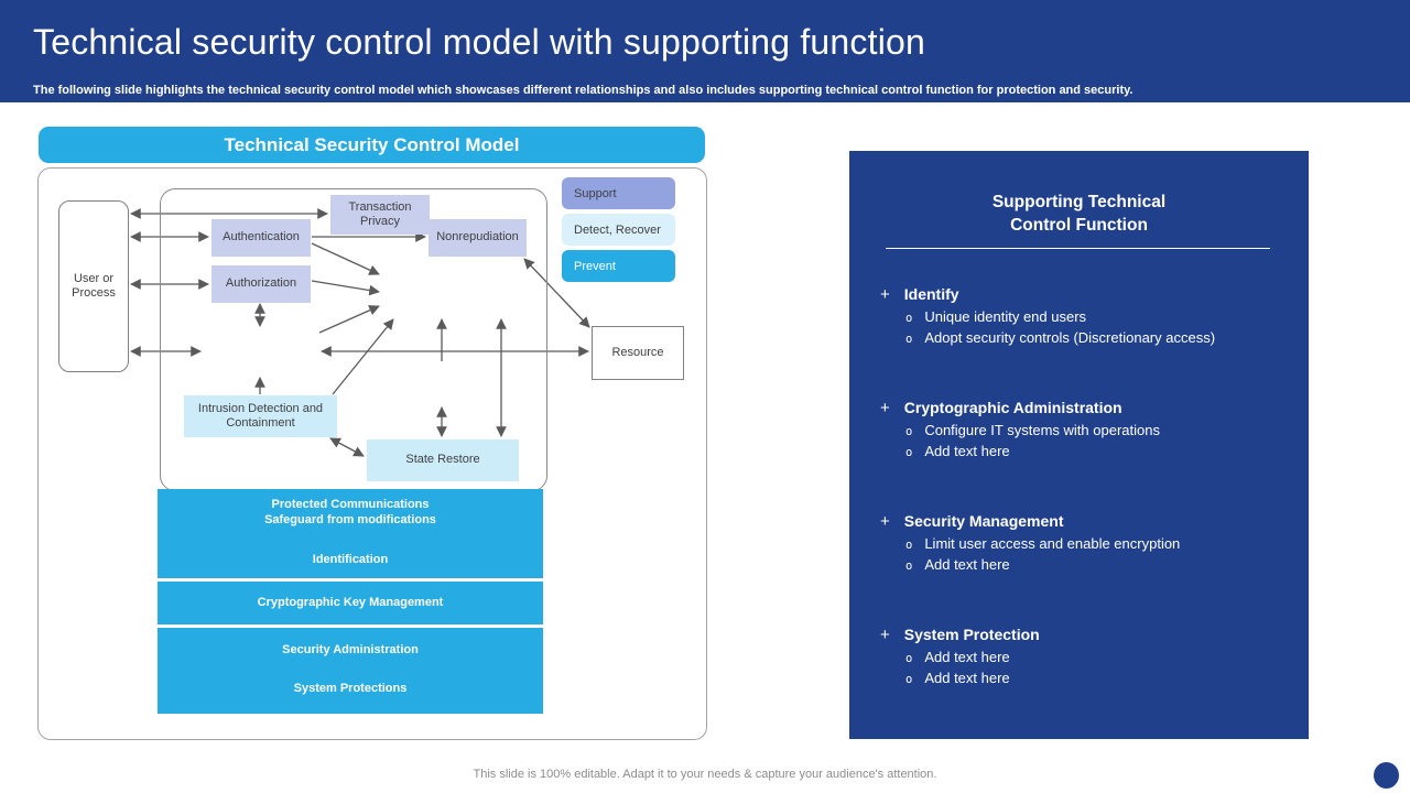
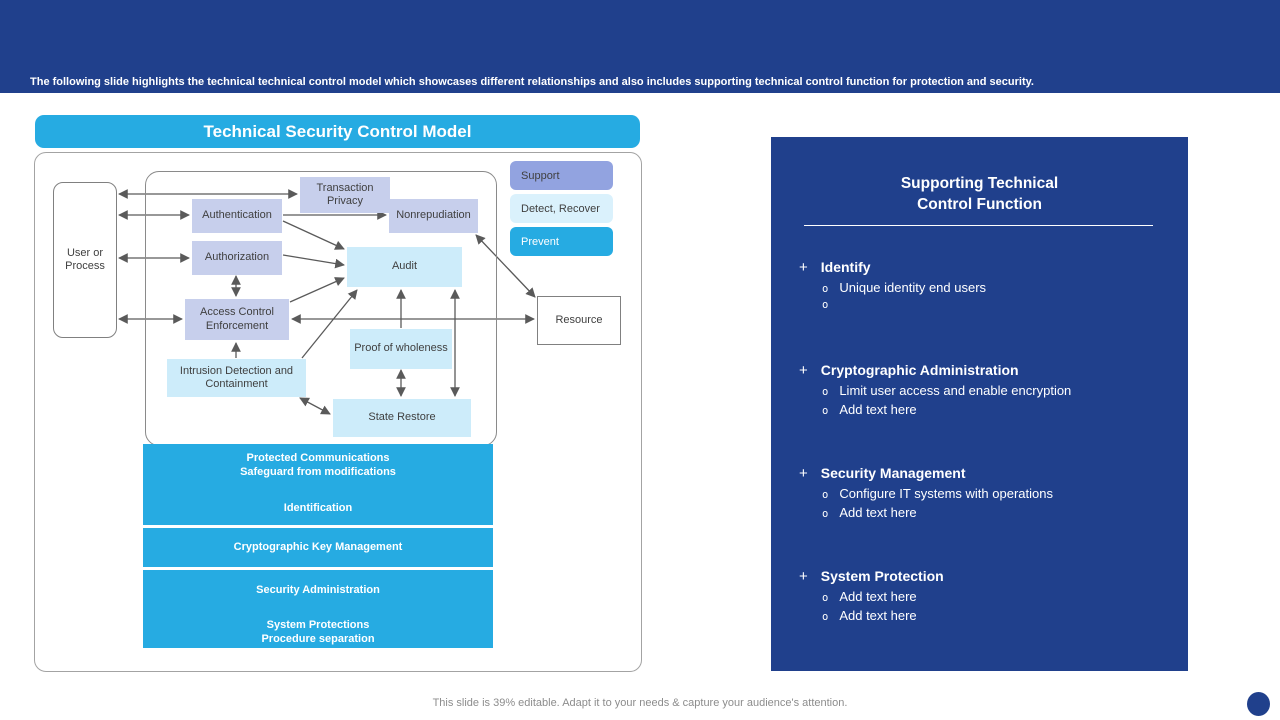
- Technical security control model with supporting function
- The following slide highlights the technical security control model which showcases different relationships and also includes supporting technical control function for protection and security.
+ The following slide highlights the technical technical control model which showcases different relationships and also includes supporting technical control function for protection and security.
  Technical Security Control Model
  User or Process
  Transaction Privacy
  Authentication
  Nonrepudiation
  Authorization
+ Audit
+ Access Control Enforcement
  Intrusion Detection and Containment
+ Proof of wholeness
  State Restore
  Resource
  Support
  Detect, Recover
  Prevent
  Protected Communications
  Safeguard from modifications
  Identification
  Cryptographic Key Management
  Security Administration
  System Protections
+ Procedure separation
  Supporting Technical
  Control Function
  +
  Identify
  o
  Unique identity end users
  o
- Adopt security controls (Discretionary access)
  +
  Cryptographic Administration
  o
- Configure IT systems with operations
+ Limit user access and enable encryption
  o
  Add text here
  +
  Security Management
  o
- Limit user access and enable encryption
+ Configure IT systems with operations
  o
  Add text here
  +
  System Protection
  o
  Add text here
  o
  Add text here
- This slide is 100% editable. Adapt it to your needs & capture your audience's attention.
+ This slide is 39% editable. Adapt it to your needs & capture your audience's attention.
